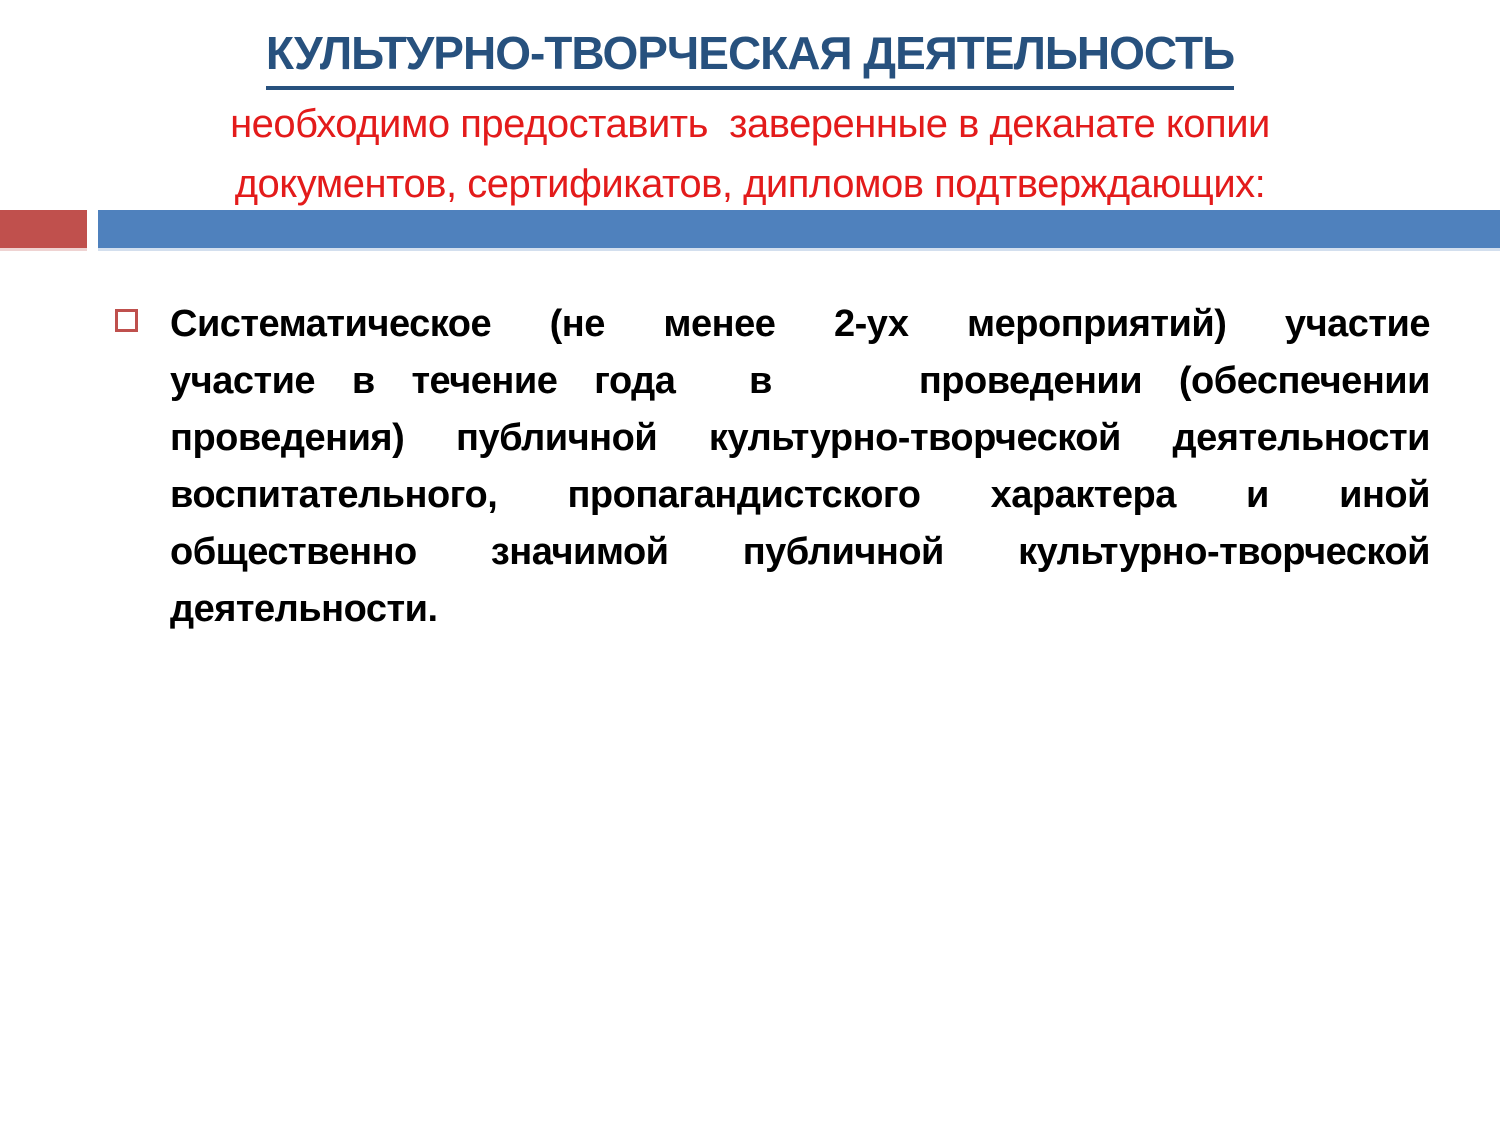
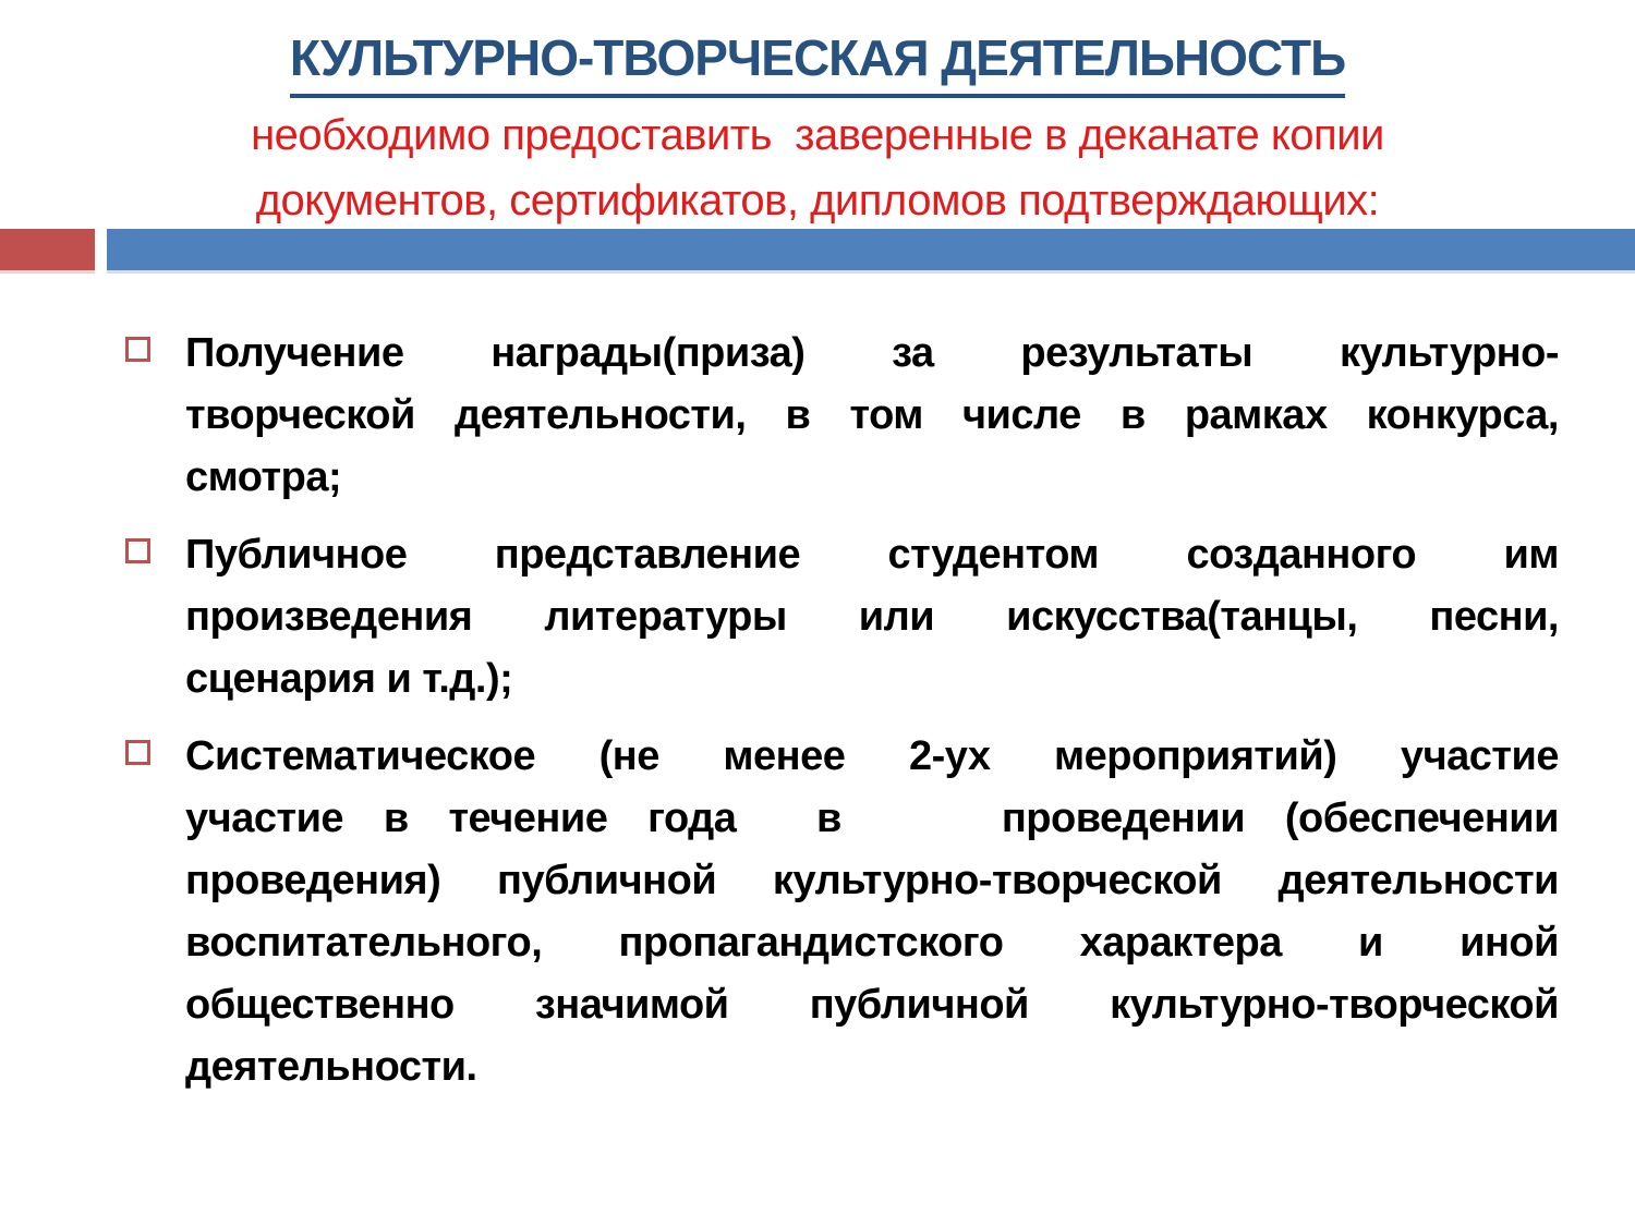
  КУЛЬТУРНО-ТВОРЧЕСКАЯ ДЕЯТЕЛЬНОСТЬ
  необходимо предоставить заверенные в деканате копии
  документов, сертификатов, дипломов подтверждающих:
+ Получение награды(приза) за результаты культурно-
+ творческой деятельности, в том числе в рамках конкурса,
+ смотра;
+ Публичное представление студентом созданного им
+ произведения литературы или искусства(танцы, песни,
+ сценария и т.д.);
  Систематическое (не менее 2-ух мероприятий) участие
  участие в течение года в проведении (обеспечении
  проведения) публичной культурно-творческой деятельности
  воспитательного, пропагандистского характера и иной
  общественно значимой публичной культурно-творческой
  деятельности.
